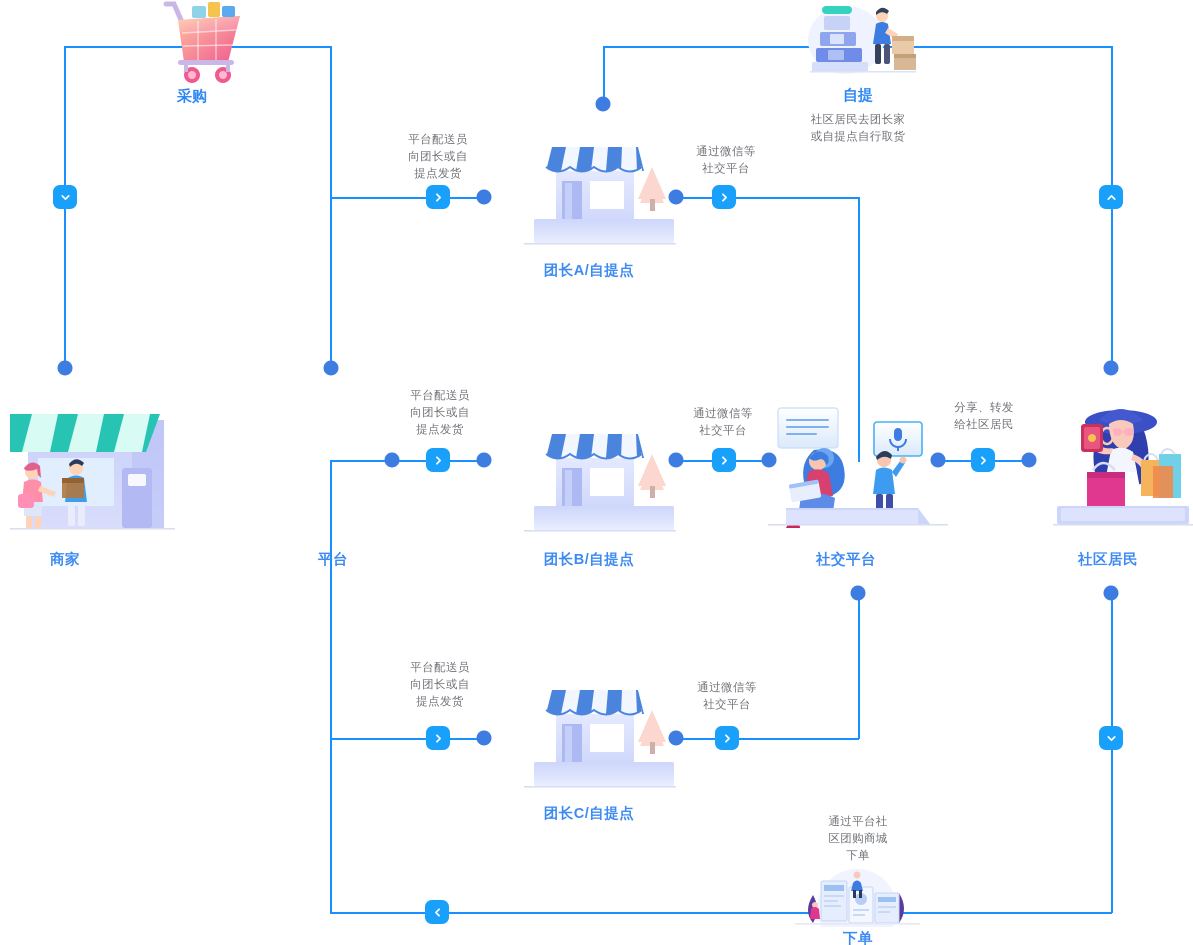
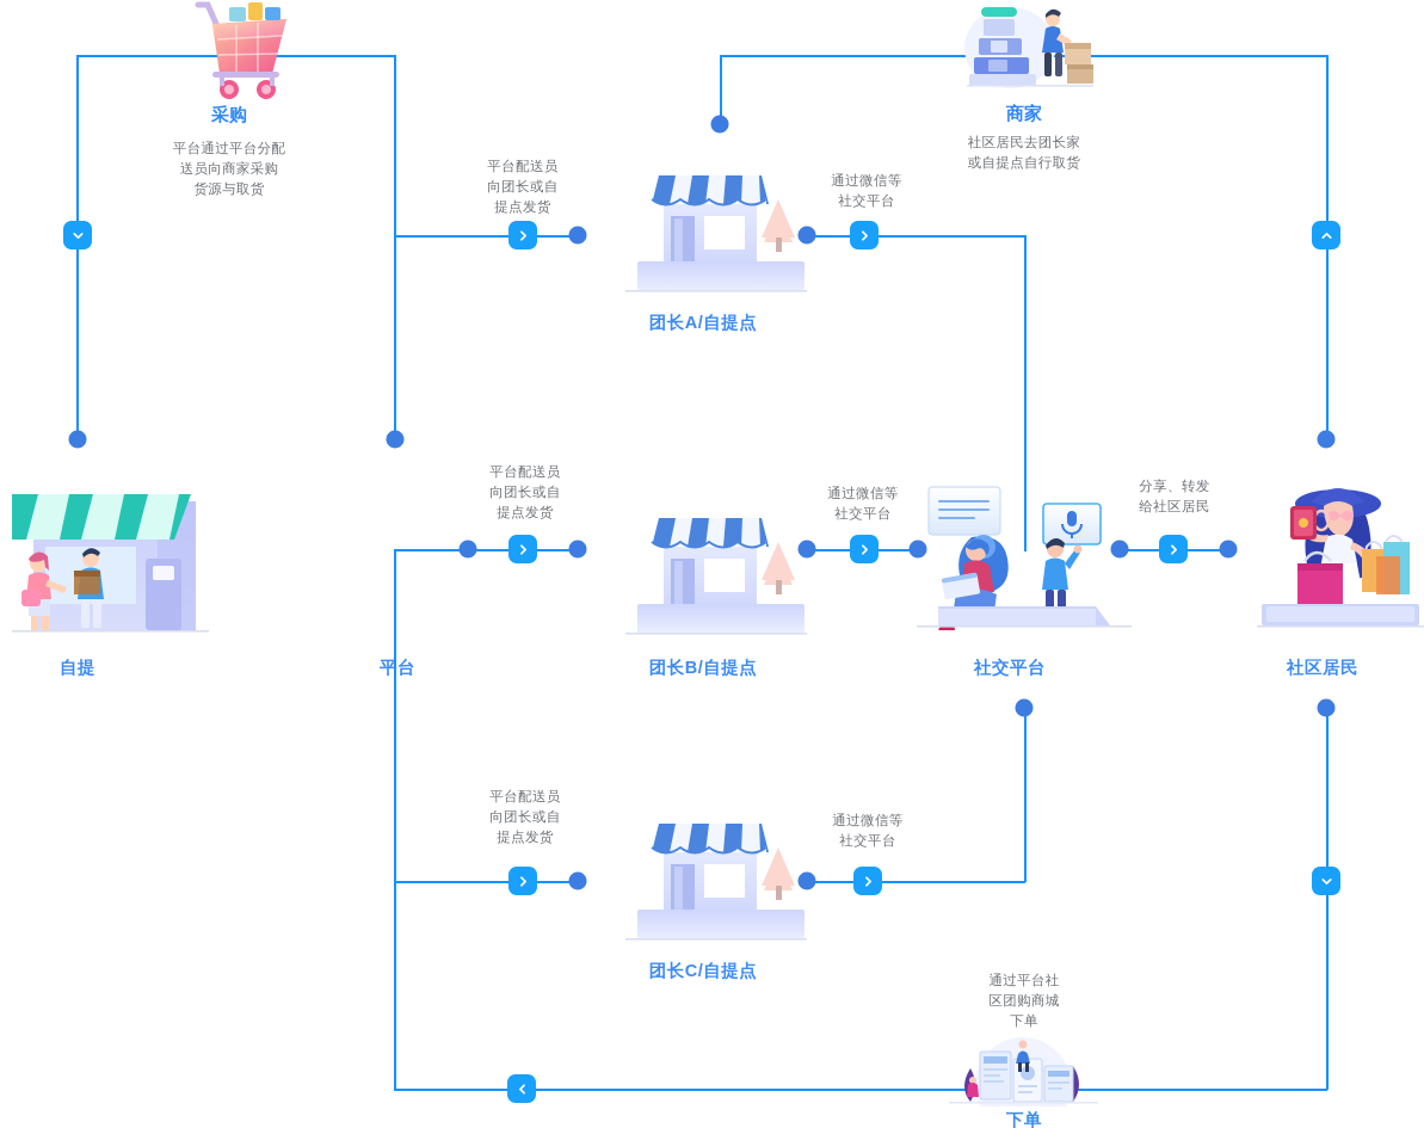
  采购
+ 平台通过平台分配
+ 送员向商家采购
+ 货源与取货
- 自提
+ 商家
  社区居民去团长家
  或自提点自行取货
- 商家
+ 自提
  平台
  团长A/自提点
  团长B/自提点
  团长C/自提点
  社交平台
  社区居民
  通过平台社
  区团购商城
  下单
  下单
  平台配送员
  向团长或自
  提点发货
  平台配送员
  向团长或自
  提点发货
  平台配送员
  向团长或自
  提点发货
  通过微信等
  社交平台
  通过微信等
  社交平台
  通过微信等
  社交平台
  分享、转发
  给社区居民
